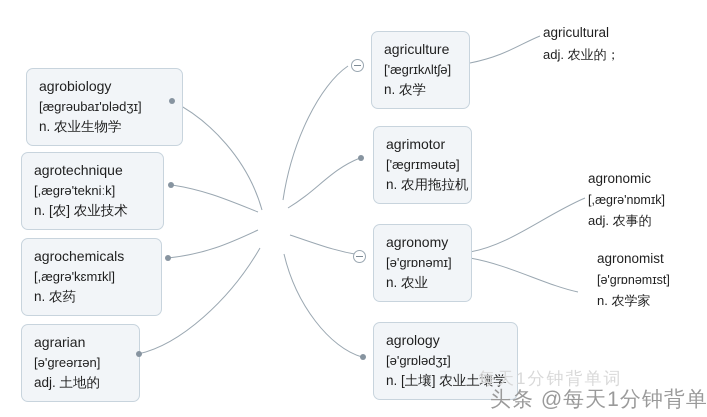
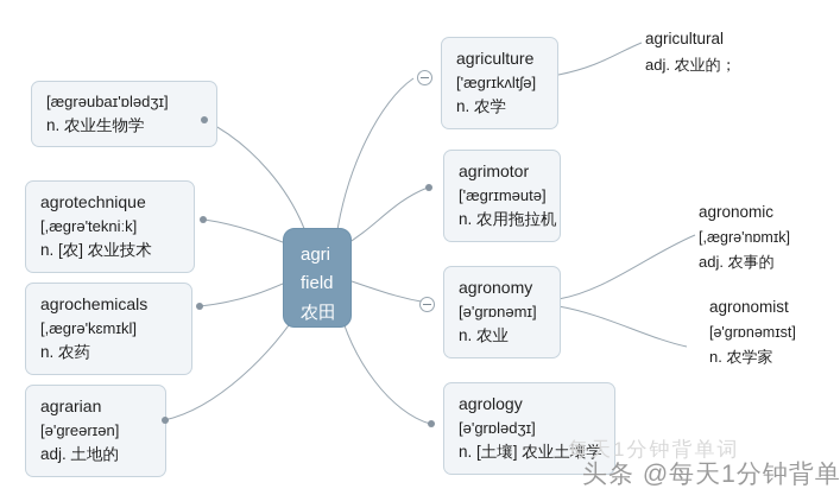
- agrobiology
  [ægrəubaɪ'ɒlədʒɪ]
  n. 农业生物学
  agrotechnique
  [,ægrə'tekniːk]
  n. [农] 农业技术
  agrochemicals
  [,ægrə'kɛmɪkl]
  n. 农药
  agrarian
  [ə'greərɪən]
  adj. 土地的
+ agri
+ field
+ 农田
  agriculture
  ['ægrɪkʌltʃə]
  n. 农学
  agrimotor
  ['ægrɪməutə]
  n. 农用拖拉机
  agronomy
  [ə'grɒnəmɪ]
  n. 农业
  agrology
  [ə'grɒlədʒɪ]
  n. [土壤] 农业土壤学
  agricultural
  adj. 农业的；
  agronomic
  [,ægrə'nɒmɪk]
  adj. 农事的
  agronomist
  [ə'grɒnəmɪst]
  n. 农学家
  每天1分钟背单词
  头条 @每天1分钟背单
